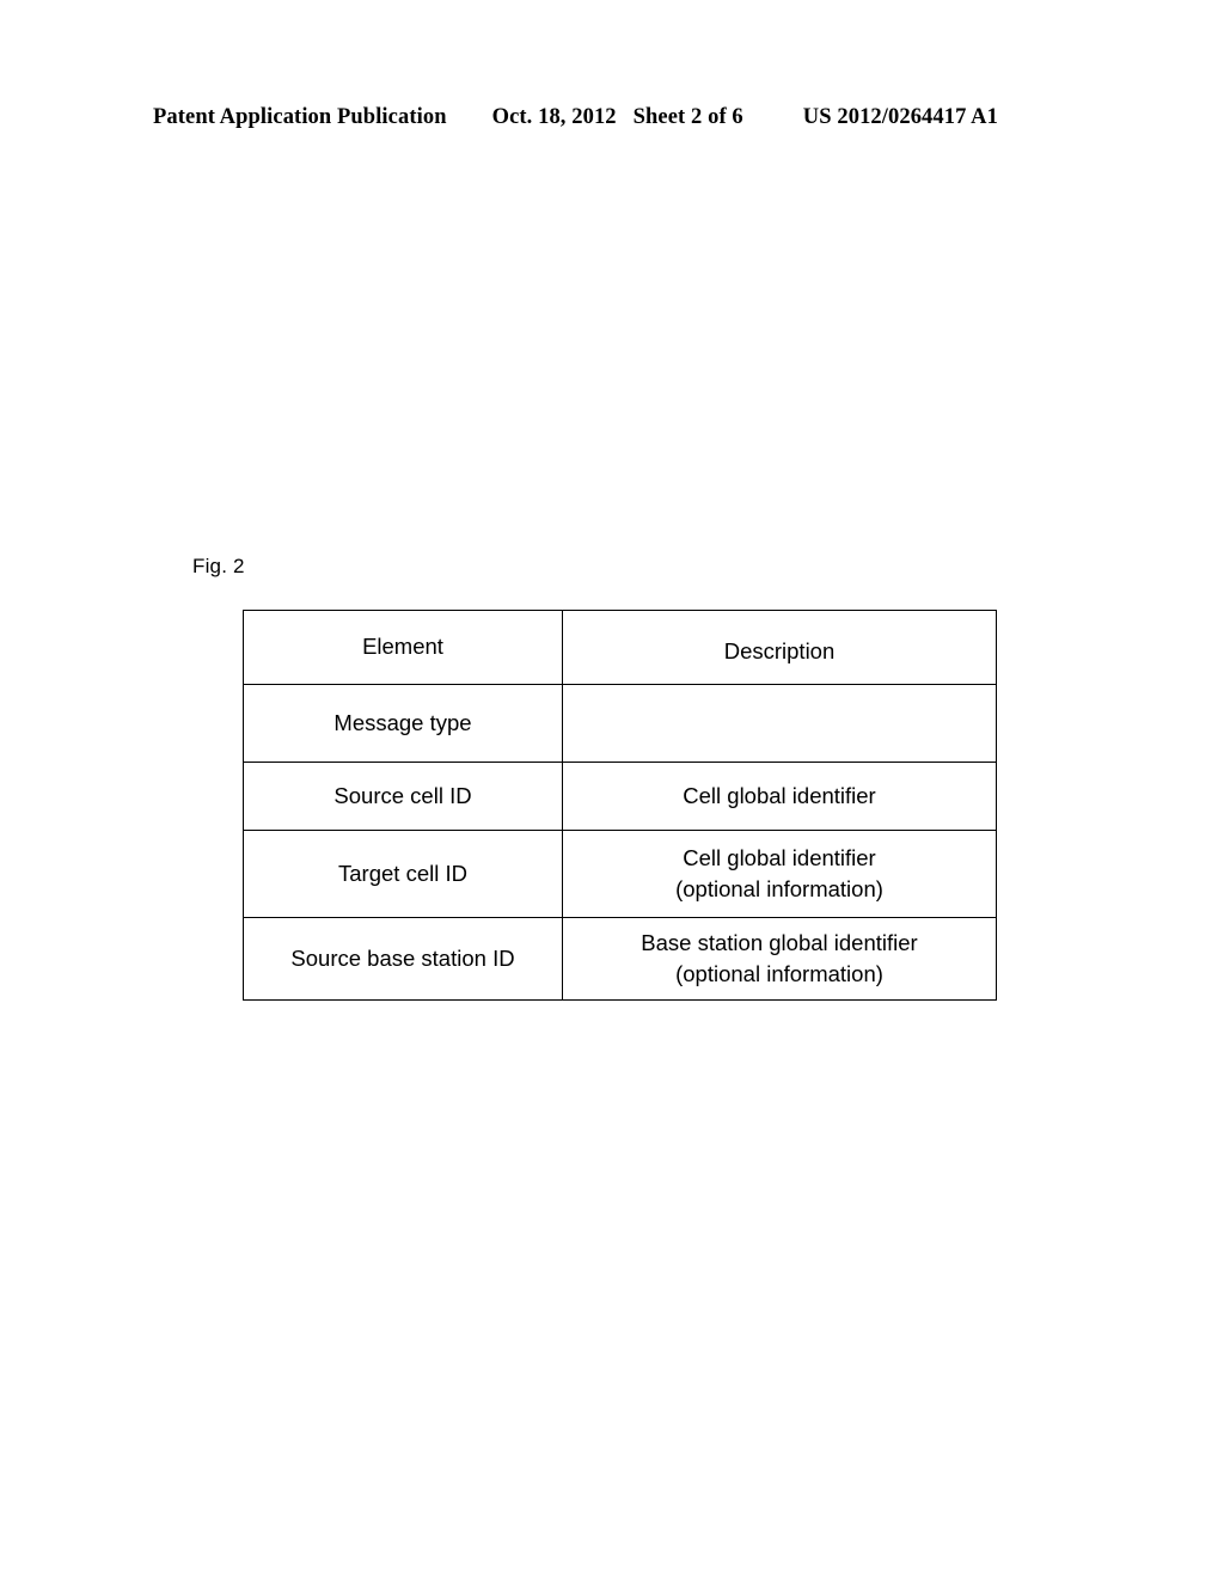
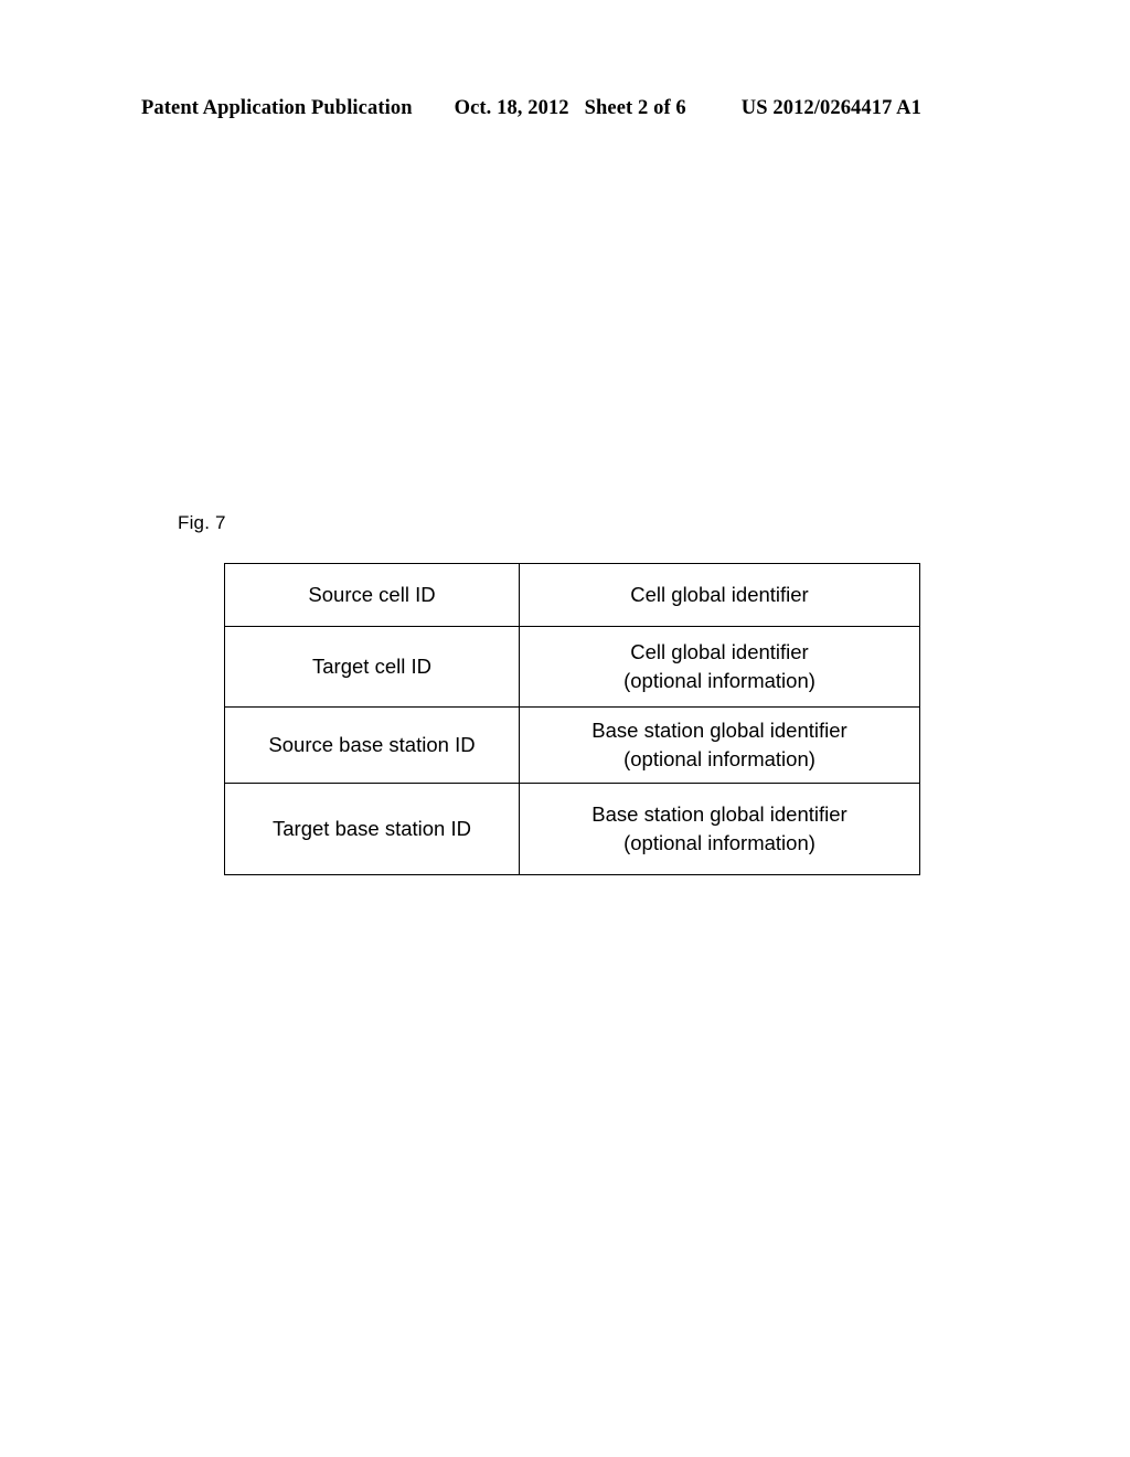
  Patent Application Publication
  Oct. 18, 2012
  Sheet 2 of 6
  US 2012/0264417 A1
- Fig. 2
+ Fig. 7
- Element	Description
- Message type
  Source cell ID	Cell global identifier
  Target cell ID	Cell global identifier (optional information)
  Source base station ID	Base station global identifier (optional information)
+ Target base station ID	Base station global identifier (optional information)
